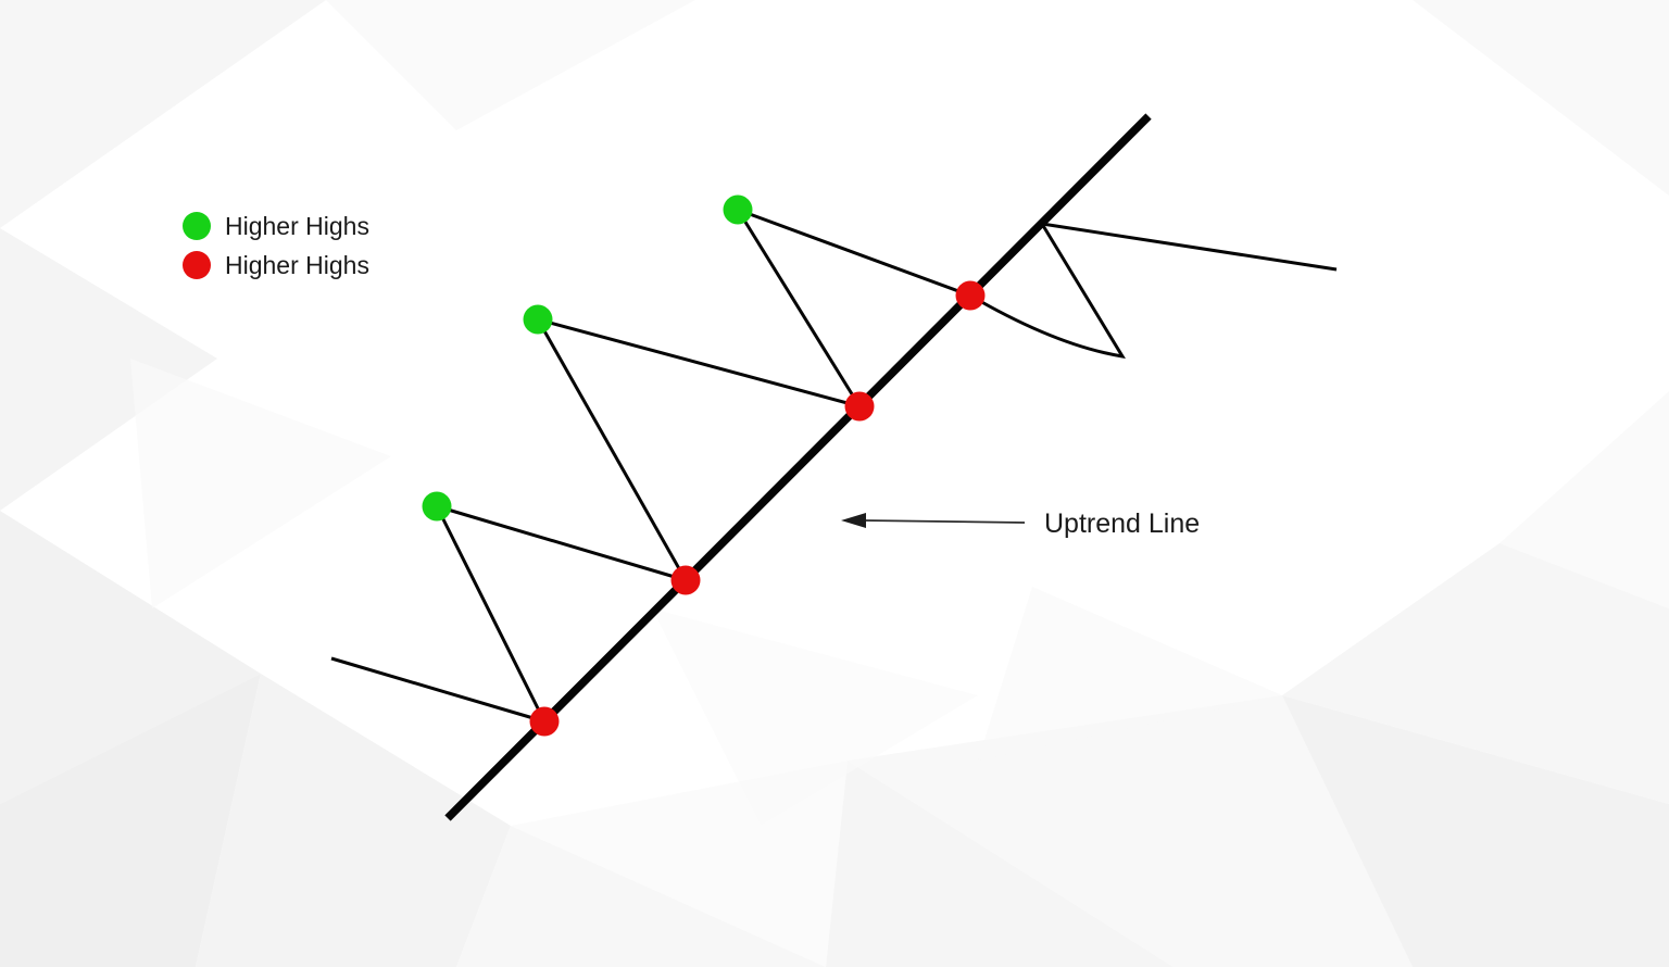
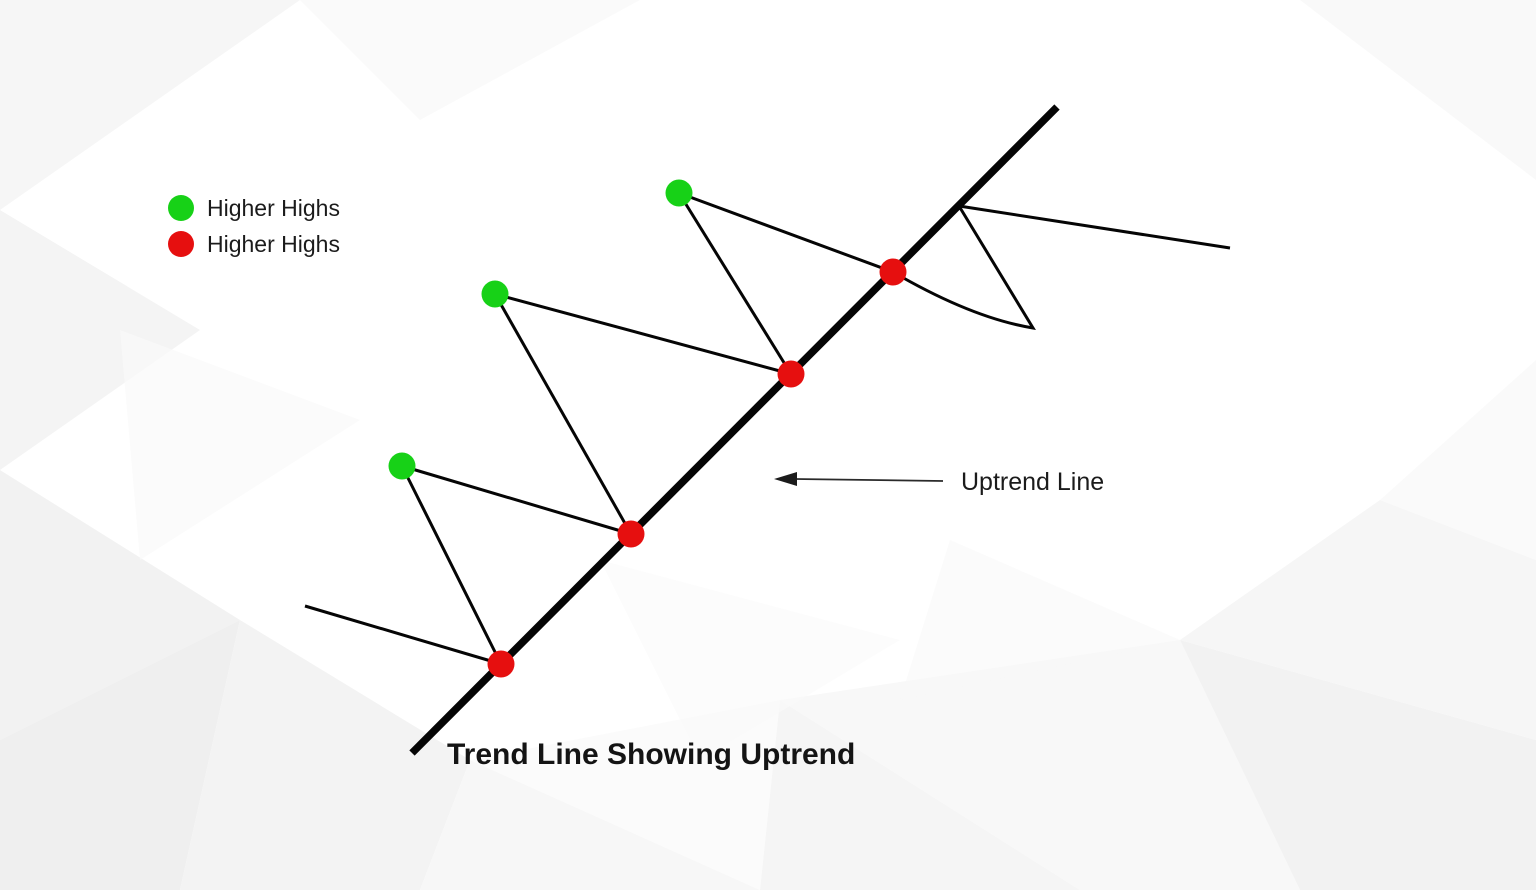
  Higher Highs
  Higher Highs
  Uptrend Line
+ Trend Line Showing Uptrend
